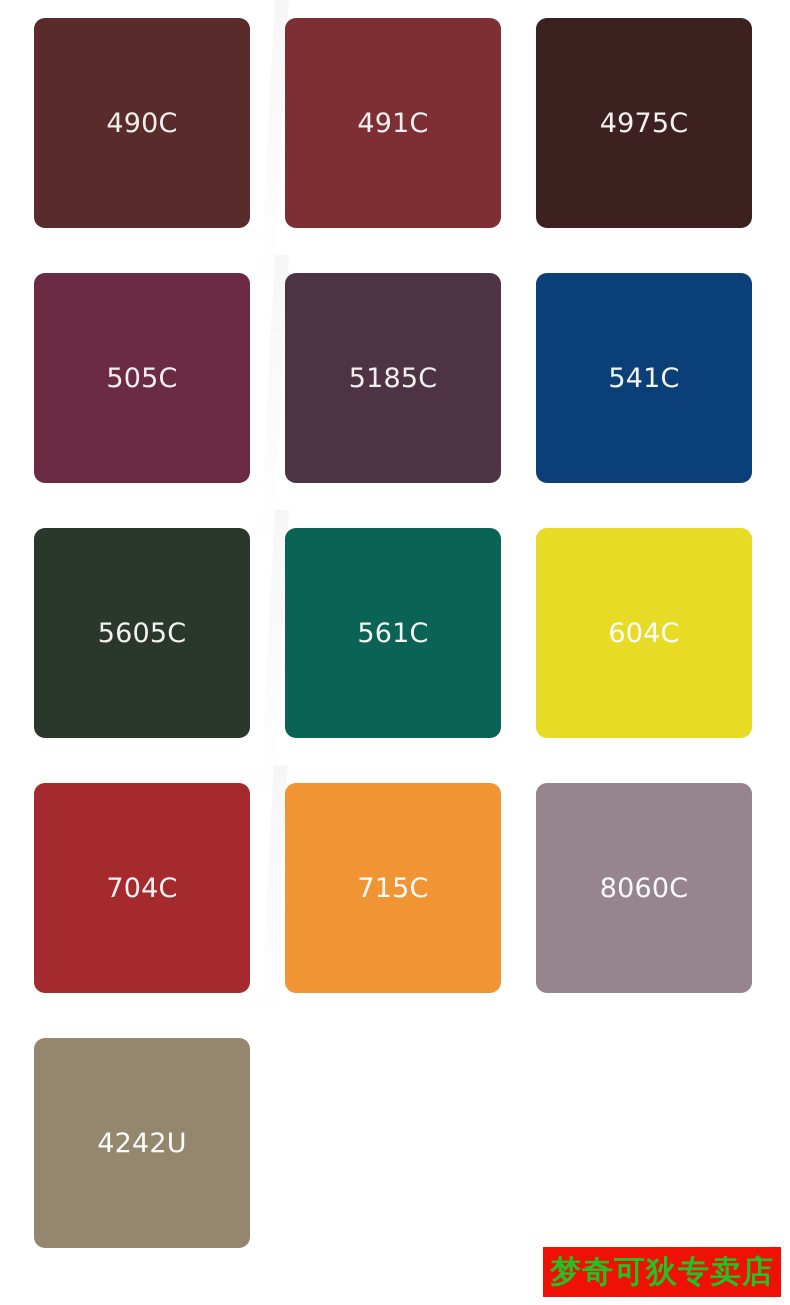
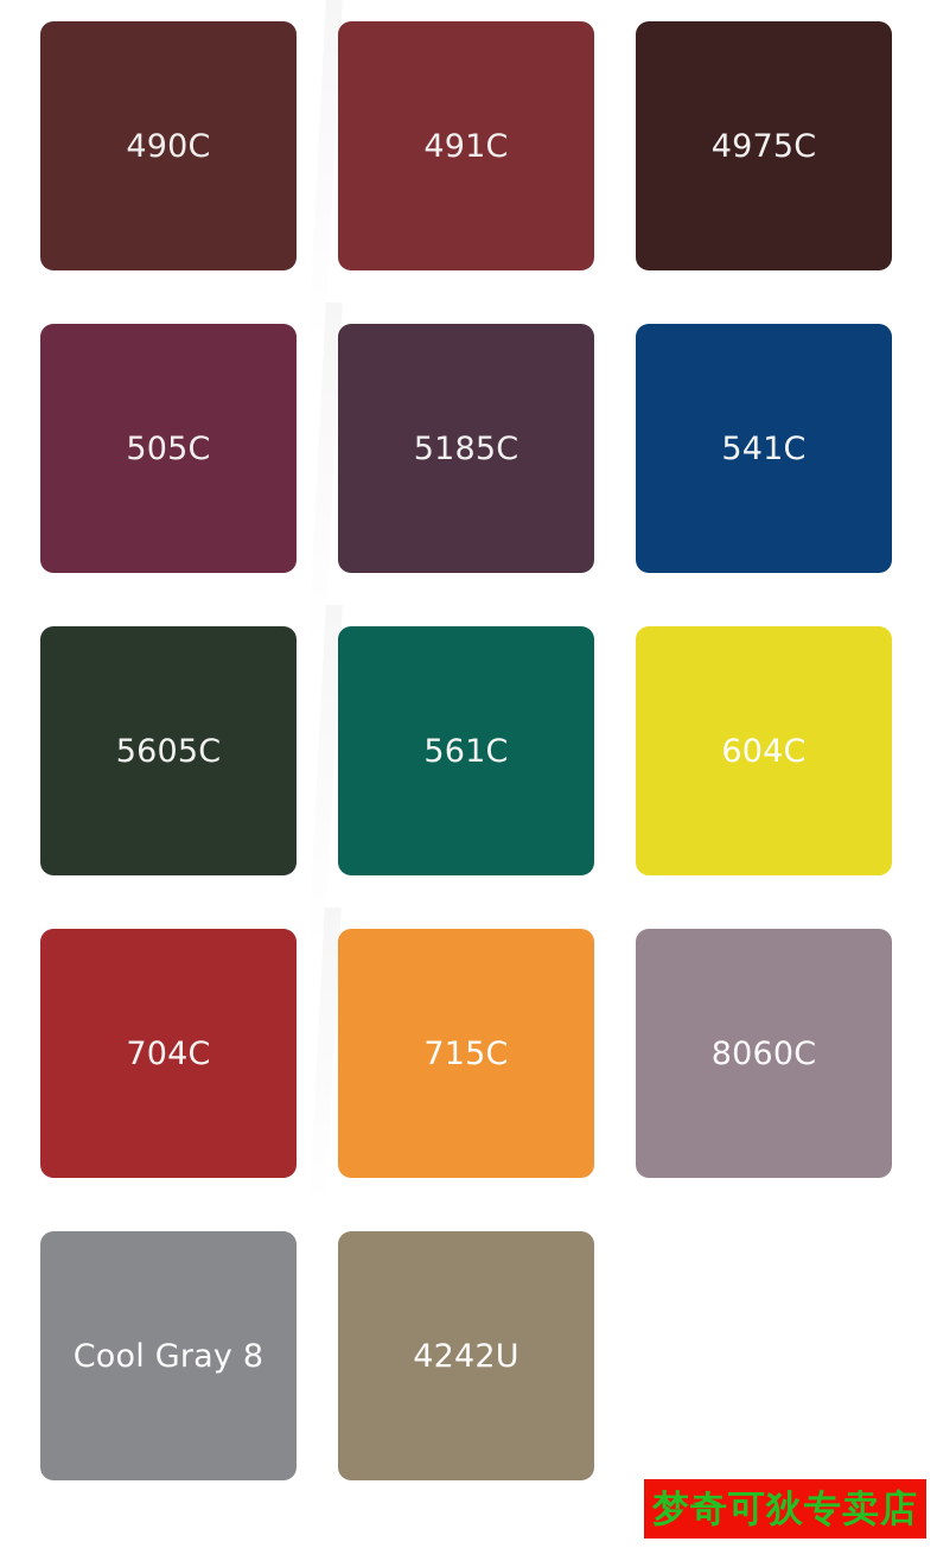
  490C
  491C
  4975C
  505C
  5185C
  541C
  5605C
  561C
  604C
  704C
  715C
  8060C
+ Cool Gray 8
  4242U
  梦奇可狄专卖店
